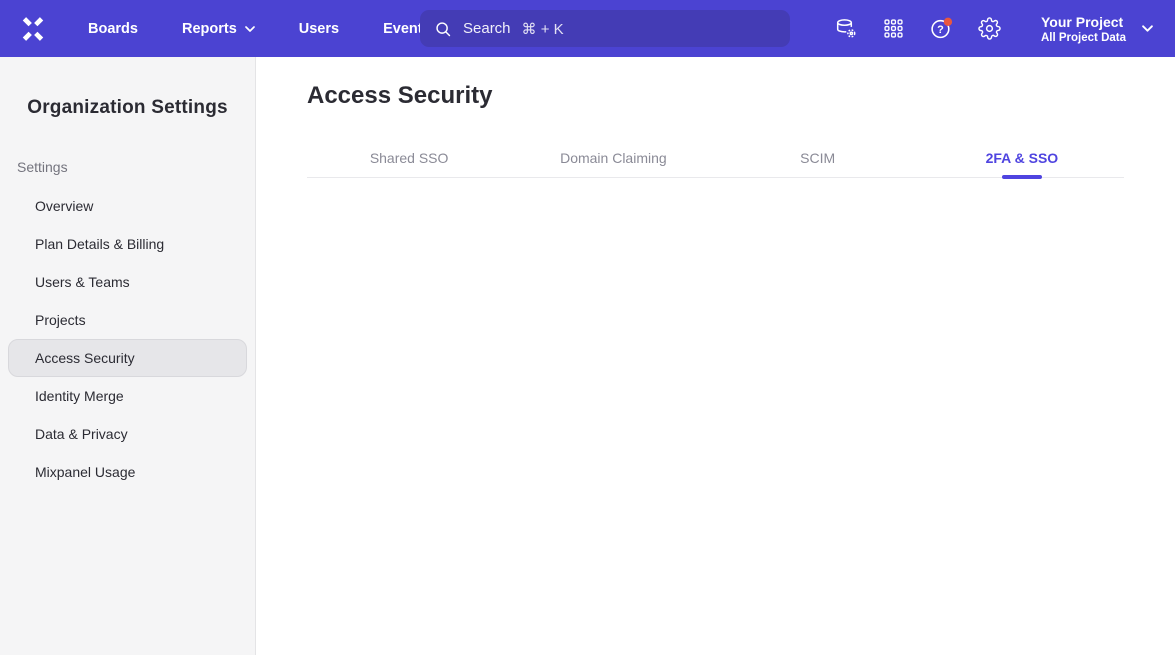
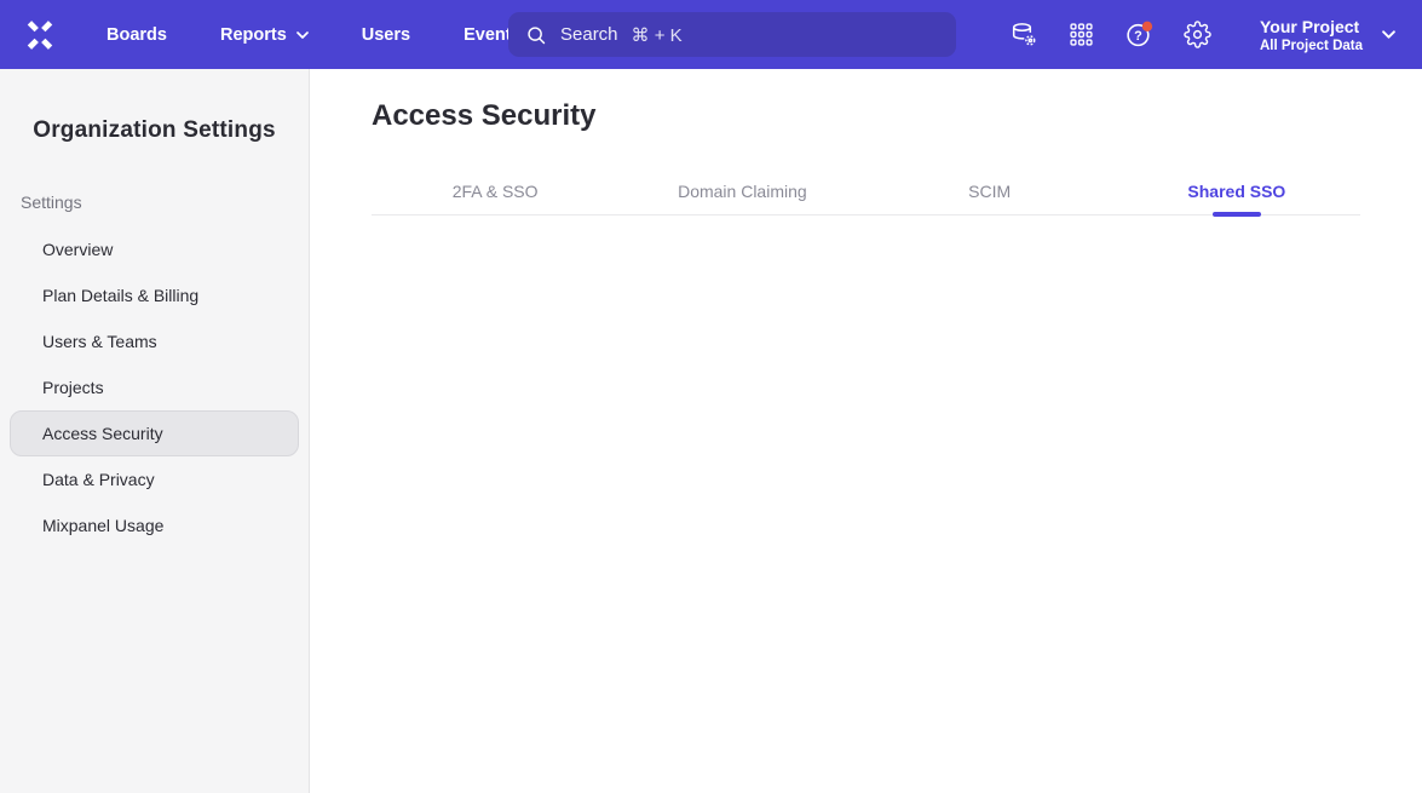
  Boards
  Reports
  Users
  Search
  ⌘ + K
  ?
  Your Project
  All Project Data
  Organization Settings
  Settings
  Overview
  Plan Details & Billing
  Users & Teams
  Projects
  Access Security
- Identity Merge
  Data & Privacy
  Mixpanel Usage
  Access Security
- Shared SSO
+ 2FA & SSO
  Domain Claiming
  SCIM
- 2FA & SSO
+ Shared SSO
